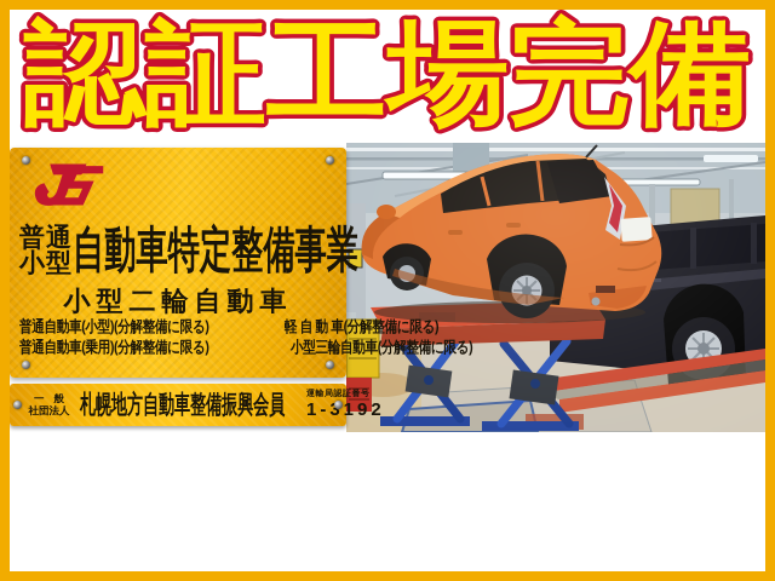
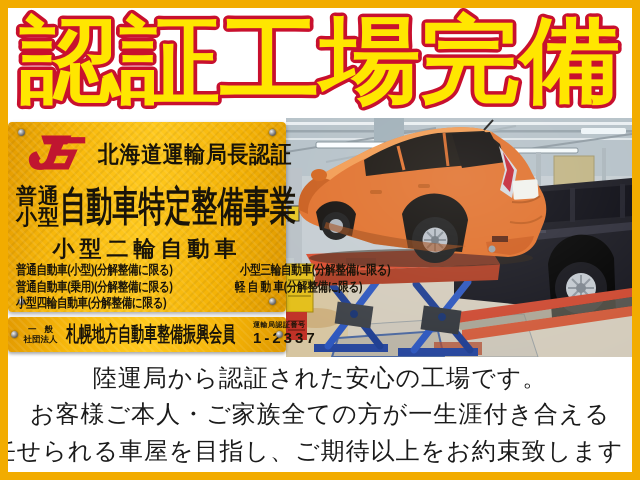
  認証工場完備
+ 北海道運輸局長認証
  普通
  小型
  自動車特定整備事業
  小型二輪自動車
  普通自動車(小型)(分解整備に限る)
- 軽 自 動 車(分解整備に限る)
+ 小型三輪自動車(分解整備に限る)
  普通自動車(乗用)(分解整備に限る)
- 小型三輪自動車(分解整備に限る)
+ 軽 自 動 車(分解整備に限る)
+ 小型四輪自動車(分解整備に限る)
  一般
  社団法人
  札幌地方自動車整備振興会員
- 1-3192
+ 1-2337
+ 陸運局から認証された安心の工場です。
+ お客様ご本人・ご家族全ての方が一生涯付き合える
+ 任せられる車屋を目指し、ご期待以上をお約束致します！
